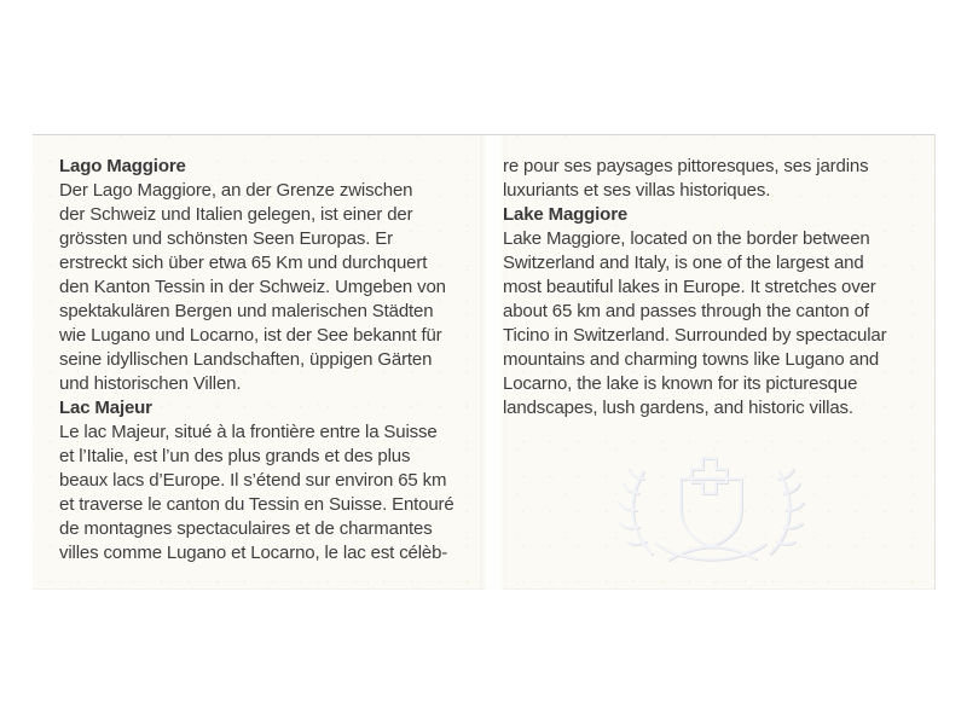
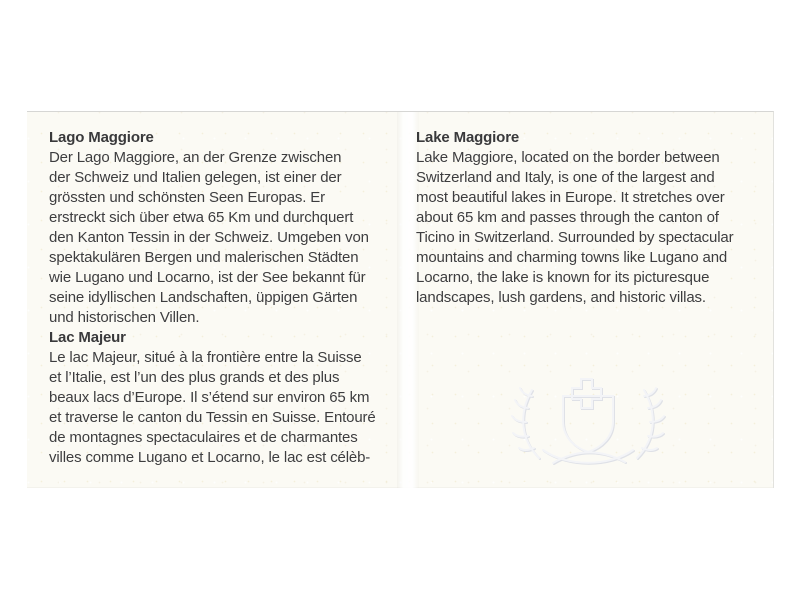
  Lago Maggiore
  Der Lago Maggiore, an der Grenze zwischen
  der Schweiz und Italien gelegen, ist einer der
  grössten und schönsten Seen Europas. Er
  erstreckt sich über etwa 65 Km und durchquert
  den Kanton Tessin in der Schweiz. Umgeben von
  spektakulären Bergen und malerischen Städten
  wie Lugano und Locarno, ist der See bekannt für
  seine idyllischen Landschaften, üppigen Gärten
  und historischen Villen.
  Lac Majeur
  Le lac Majeur, situé à la frontière entre la Suisse
  et l’Italie, est l’un des plus grands et des plus
  beaux lacs d’Europe. Il s’étend sur environ 65 km
  et traverse le canton du Tessin en Suisse. Entouré
  de montagnes spectaculaires et de charmantes
  villes comme Lugano et Locarno, le lac est célèb-
- re pour ses paysages pittoresques, ses jardins
- luxuriants et ses villas historiques.
  Lake Maggiore
  Lake Maggiore, located on the border between
  Switzerland and Italy, is one of the largest and
  most beautiful lakes in Europe. It stretches over
  about 65 km and passes through the canton of
  Ticino in Switzerland. Surrounded by spectacular
  mountains and charming towns like Lugano and
  Locarno, the lake is known for its picturesque
  landscapes, lush gardens, and historic villas.
